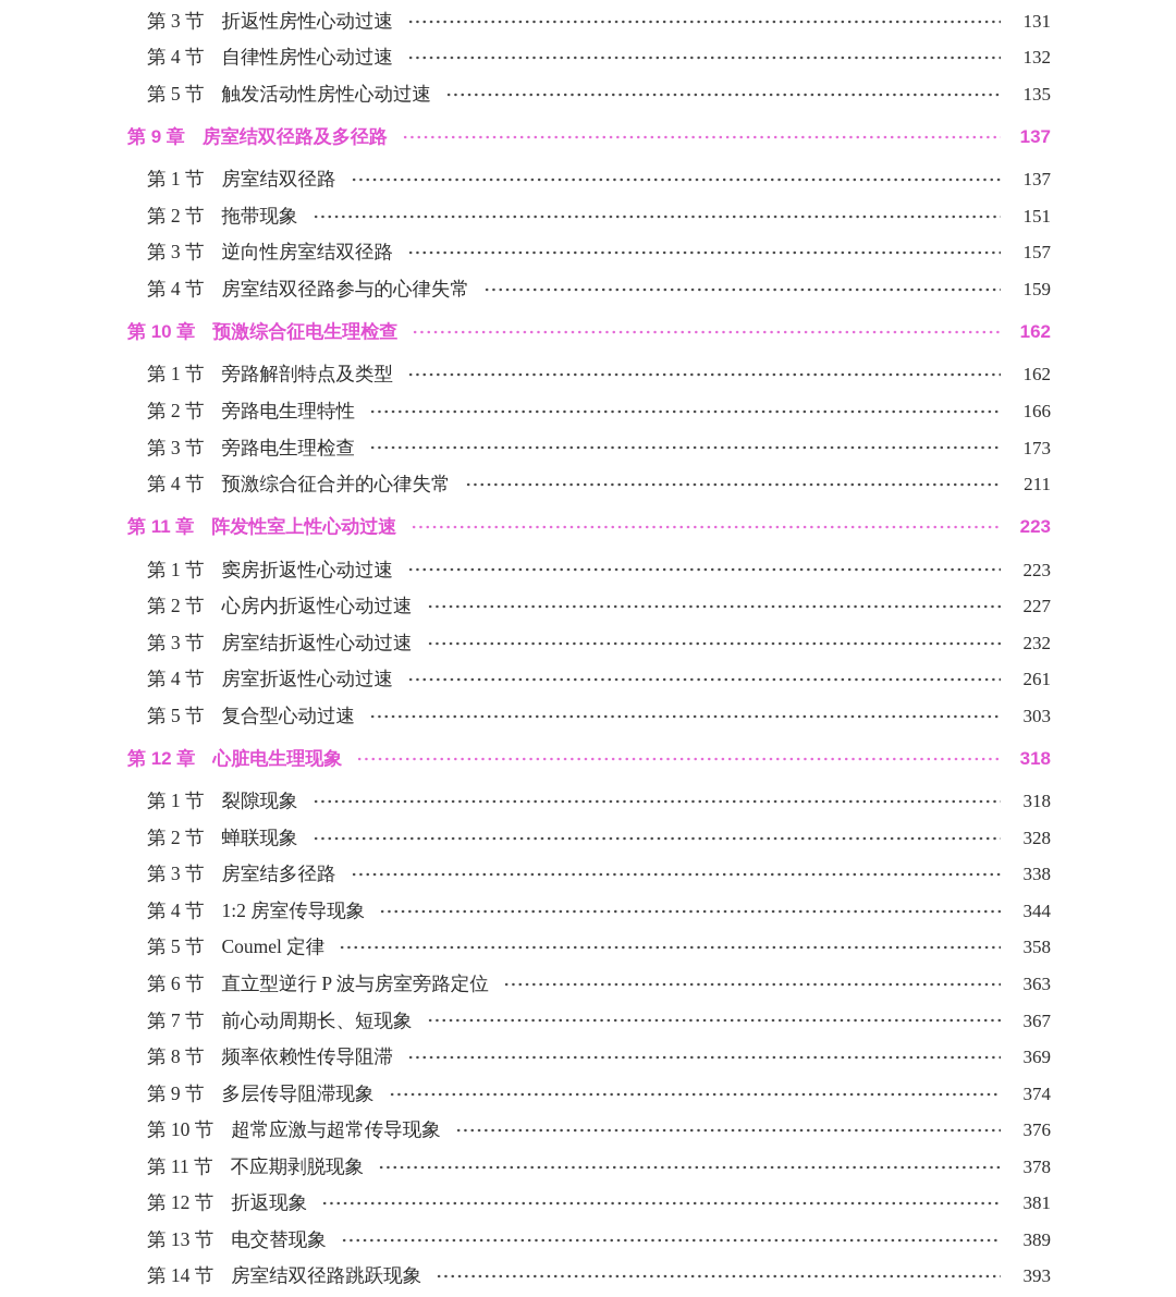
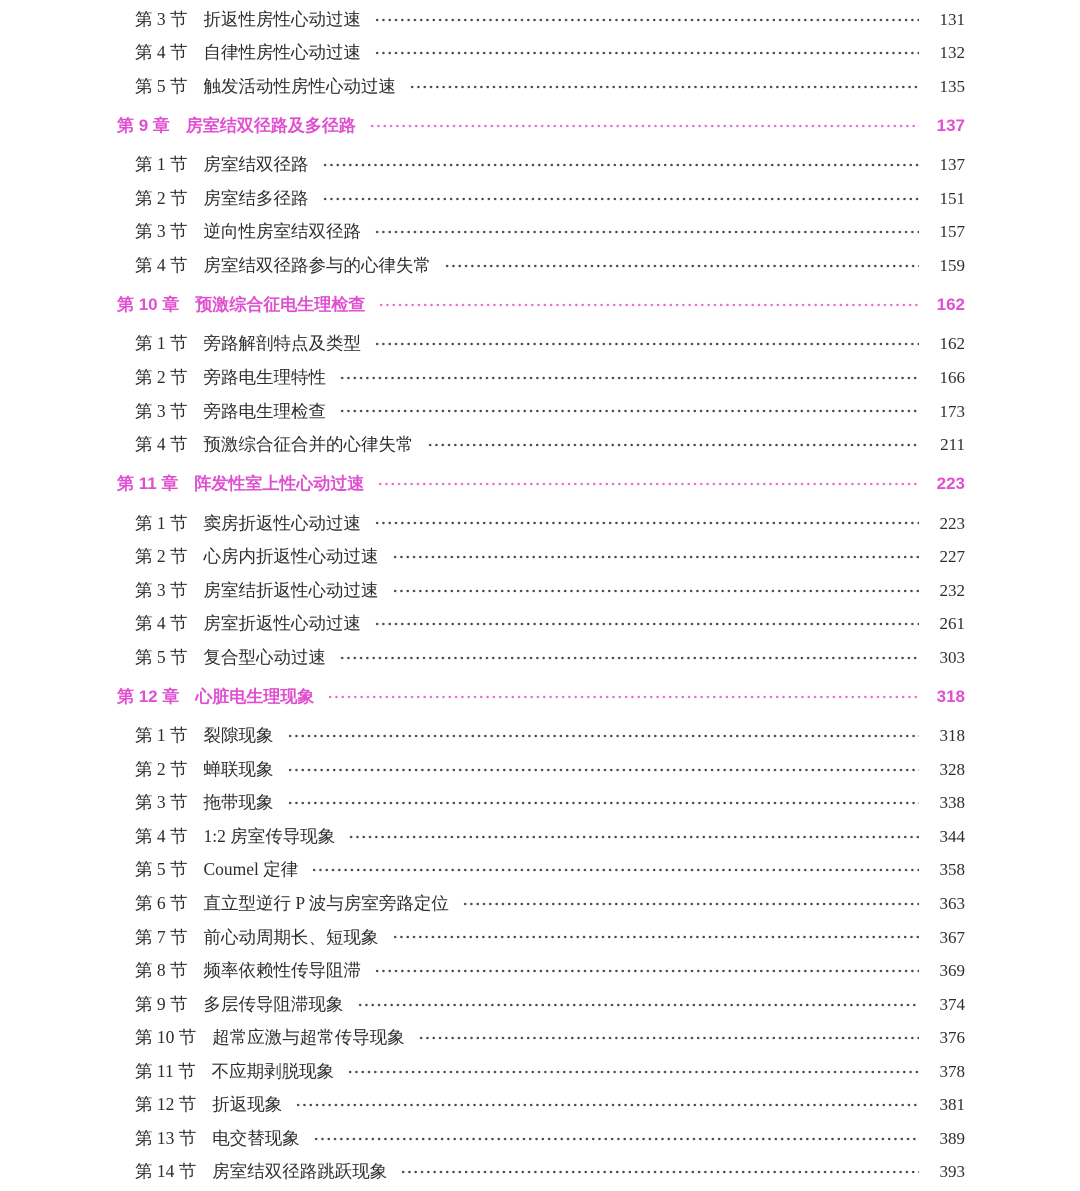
  第 3 节
  折返性房性心动过速
  131
  第 4 节
  自律性房性心动过速
  132
  第 5 节
  触发活动性房性心动过速
  135
  第 9 章
  房室结双径路及多径路
  137
  第 1 节
  房室结双径路
  137
  第 2 节
- 拖带现象
+ 房室结多径路
  151
  第 3 节
  逆向性房室结双径路
  157
  第 4 节
  房室结双径路参与的心律失常
  159
  第 10 章
  预激综合征电生理检查
  162
  第 1 节
  旁路解剖特点及类型
  162
  第 2 节
  旁路电生理特性
  166
  第 3 节
  旁路电生理检查
  173
  第 4 节
  预激综合征合并的心律失常
  211
  第 11 章
  阵发性室上性心动过速
  223
  第 1 节
  窦房折返性心动过速
  223
  第 2 节
  心房内折返性心动过速
  227
  第 3 节
  房室结折返性心动过速
  232
  第 4 节
  房室折返性心动过速
  261
  第 5 节
  复合型心动过速
  303
  第 12 章
  心脏电生理现象
  318
  第 1 节
  裂隙现象
  318
  第 2 节
  蝉联现象
  328
  第 3 节
- 房室结多径路
+ 拖带现象
  338
  第 4 节
  1:2 房室传导现象
  344
  第 5 节
  Coumel 定律
  358
  第 6 节
  直立型逆行 P 波与房室旁路定位
  363
  第 7 节
  前心动周期长、短现象
  367
  第 8 节
  频率依赖性传导阻滞
  369
  第 9 节
  多层传导阻滞现象
  374
  第 10 节
  超常应激与超常传导现象
  376
  第 11 节
  不应期剥脱现象
  378
  第 12 节
  折返现象
  381
  第 13 节
  电交替现象
  389
  第 14 节
  房室结双径路跳跃现象
  393
